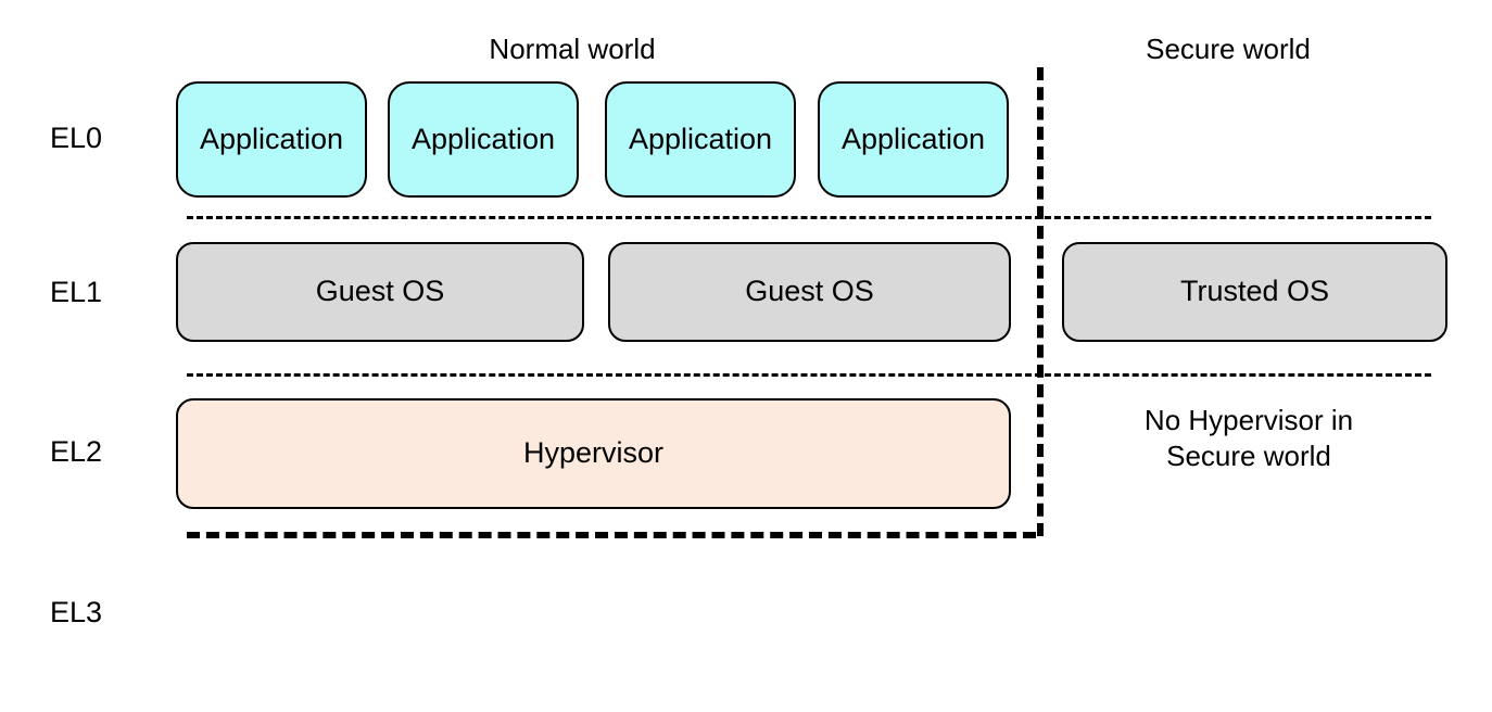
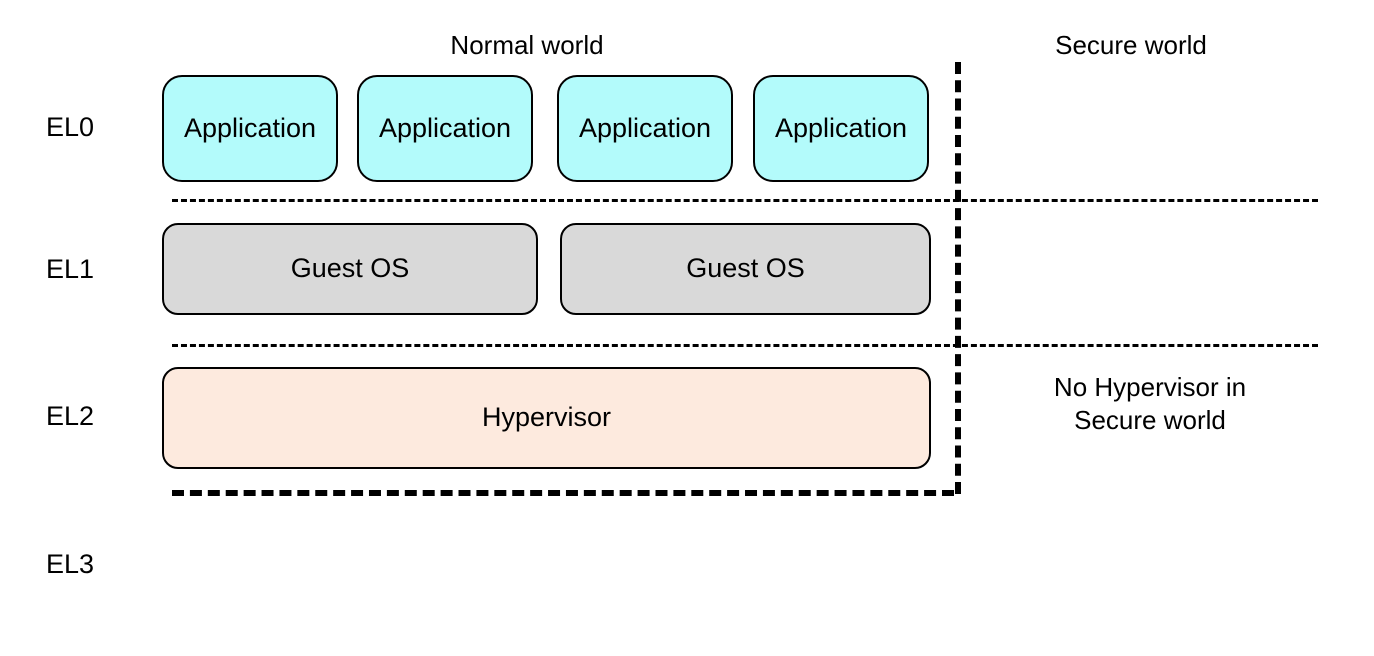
  Normal world
  Secure world
  EL0
  EL1
  EL2
  EL3
  Application
  Application
  Application
  Application
  Guest OS
  Guest OS
- Trusted OS
  Hypervisor
  No Hypervisor in
  Secure world
